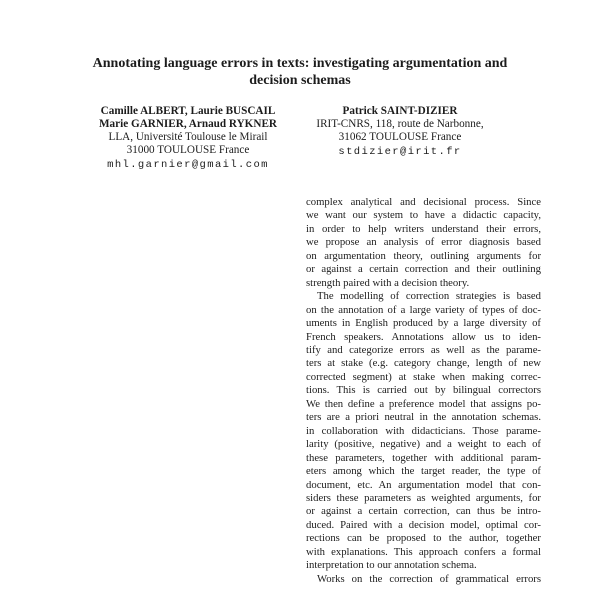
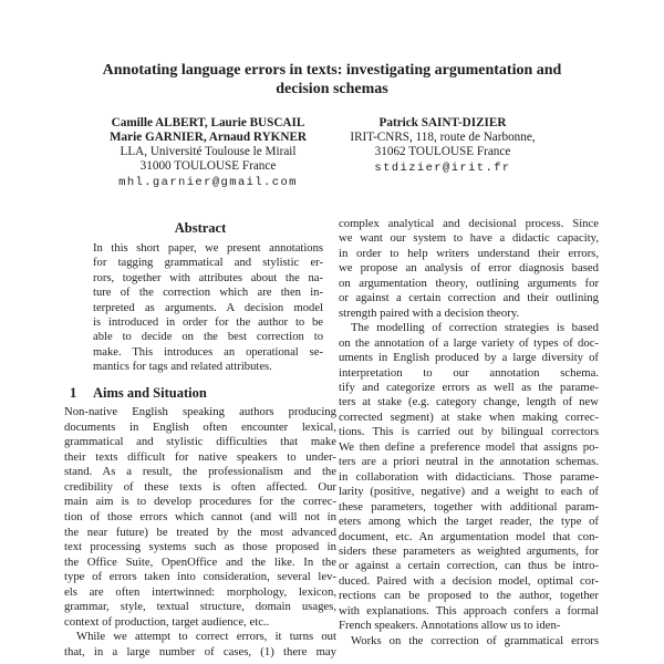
  Annotating language errors in texts: investigating argumentation and
  decision schemas
  Camille ALBERT, Laurie BUSCAIL
  Marie GARNIER, Arnaud RYKNER
  LLA, Université Toulouse le Mirail
  31000 TOULOUSE France
  mhl.garnier@gmail.com
  Patrick SAINT-DIZIER
  IRIT-CNRS, 118, route de Narbonne,
  31062 TOULOUSE France
  stdizier@irit.fr
+ Abstract
+ In this short paper, we present annotations
+ for tagging grammatical and stylistic er-
+ rors, together with attributes about the na-
+ ture of the correction which are then in-
+ terpreted as arguments. A decision model
+ is introduced in order for the author to be
+ able to decide on the best correction to
+ make. This introduces an operational se-
+ mantics for tags and related attributes.
+ 1
+ Aims and Situation
+ Non-native English speaking authors producing
+ documents in English often encounter lexical,
+ grammatical and stylistic difficulties that make
+ their texts difficult for native speakers to under-
+ stand. As a result, the professionalism and the
+ credibility of these texts is often affected. Our
+ main aim is to develop procedures for the correc-
+ tion of those errors which cannot (and will not in
+ the near future) be treated by the most advanced
+ text processing systems such as those proposed in
+ the Office Suite, OpenOffice and the like. In the
+ type of errors taken into consideration, several lev-
+ els are often intertwinned: morphology, lexicon,
+ grammar, style, textual structure, domain usages,
+ context of production, target audience, etc..
+ While we attempt to correct errors, it turns out
+ that, in a large number of cases, (1) there may
  complex analytical and decisional process. Since
  we want our system to have a didactic capacity,
  in order to help writers understand their errors,
  we propose an analysis of error diagnosis based
  on argumentation theory, outlining arguments for
  or against a certain correction and their outlining
  strength paired with a decision theory.
  The modelling of correction strategies is based
  on the annotation of a large variety of types of doc-
  uments in English produced by a large diversity of
- French speakers. Annotations allow us to iden-
+ interpretation to our annotation schema.
  tify and categorize errors as well as the parame-
  ters at stake (e.g. category change, length of new
  corrected segment) at stake when making correc-
  tions. This is carried out by bilingual correctors
  We then define a preference model that assigns po-
  ters are a priori neutral in the annotation schemas.
  in collaboration with didacticians. Those parame-
  larity (positive, negative) and a weight to each of
  these parameters, together with additional param-
  eters among which the target reader, the type of
  document, etc. An argumentation model that con-
  siders these parameters as weighted arguments, for
  or against a certain correction, can thus be intro-
  duced. Paired with a decision model, optimal cor-
  rections can be proposed to the author, together
  with explanations. This approach confers a formal
- interpretation to our annotation schema.
+ French speakers. Annotations allow us to iden-
  Works on the correction of grammatical errors
